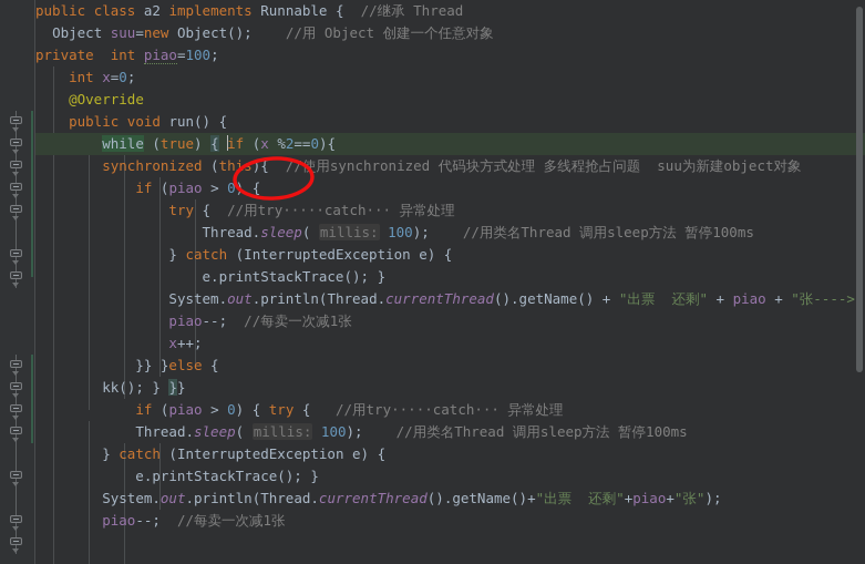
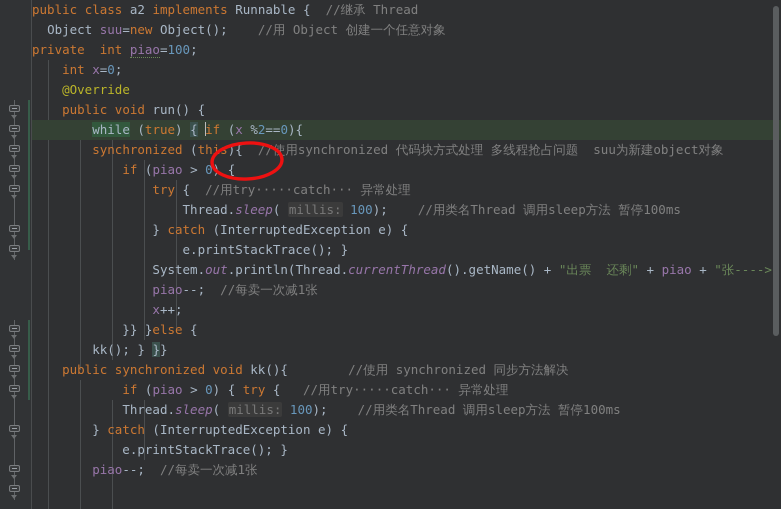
  public class a2 implements Runnable { //继承 Thread
  Object suu=new Object(); //用 Object 创建一个任意对象
  private int piao=100;
  int x=0;
  @Override
  public void run() {
  while (true) { if (x %2==0){
  synchronized (thi ){ //使用synchronized 代码块方式处理 多线程抢占问题 suu为新建object对象
  if (piao > 0 {
  try { //用try·····catch··· 异常处理
  Thread.sleep( millis: 100); //用类名Thread 调用sleep方法 暂停100ms
  } catch (InterruptedException e) {
  e.printStackTrace(); }
  System.out.println(Thread.currentThread().getName() + "出票 还剩" + piao + "张---->
  piao--; //每卖一次减1张
  x++;
  }} }else {
  kk(); } }}
+ public synchronized void kk(){ //使用 synchronized 同步方法解决
  if (piao > 0) { try { //用try·····catch··· 异常处理
  Thread.sleep( millis: 100); //用类名Thread 调用sleep方法 暂停100ms
  } catch (InterruptedException e) {
  e.printStackTrace(); }
- System.out.println(Thread.currentThread().getName()+"出票 还剩"+piao+"张");
  piao--; //每卖一次减1张
